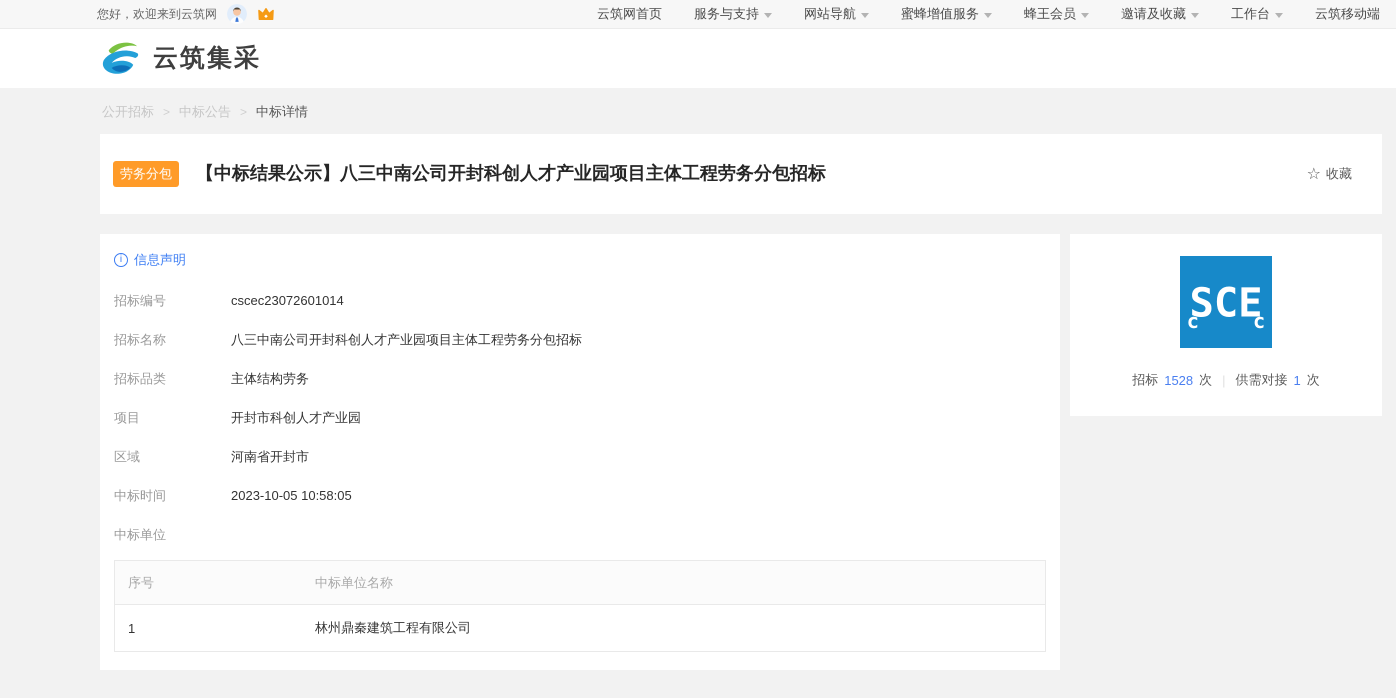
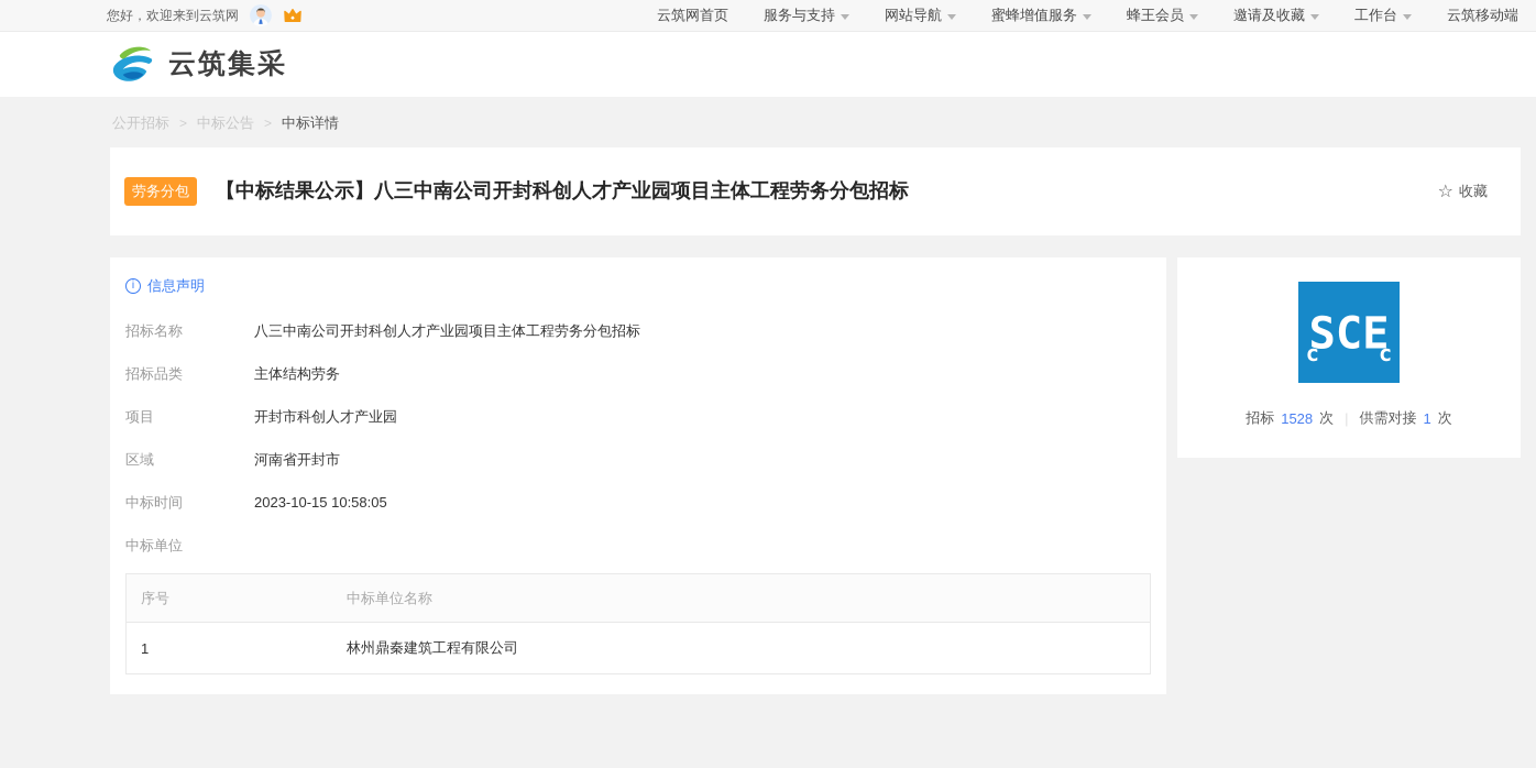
  您好，欢迎来到云筑网
  云筑网首页
  服务与支持
  网站导航
  蜜蜂增值服务
  蜂王会员
  邀请及收藏
  工作台
  云筑移动端
  云筑集采
  公开招标
  >
  中标公告
  >
  中标详情
  劳务分包
  【中标结果公示】八三中南公司开封科创人才产业园项目主体工程劳务分包招标
  ☆
  收藏
  i
  信息声明
- 招标编号
- cscec23072601014
  招标名称
  八三中南公司开封科创人才产业园项目主体工程劳务分包招标
  招标品类
  主体结构劳务
  项目
  开封市科创人才产业园
  区域
  河南省开封市
  中标时间
- 2023-10-05 10:58:05
+ 2023-10-15 10:58:05
  中标单位
  序号
  中标单位名称
  1
  林州鼎秦建筑工程有限公司
  SCE
  c
  c
  招标
  1528
  次
  供需对接
  1
  次
